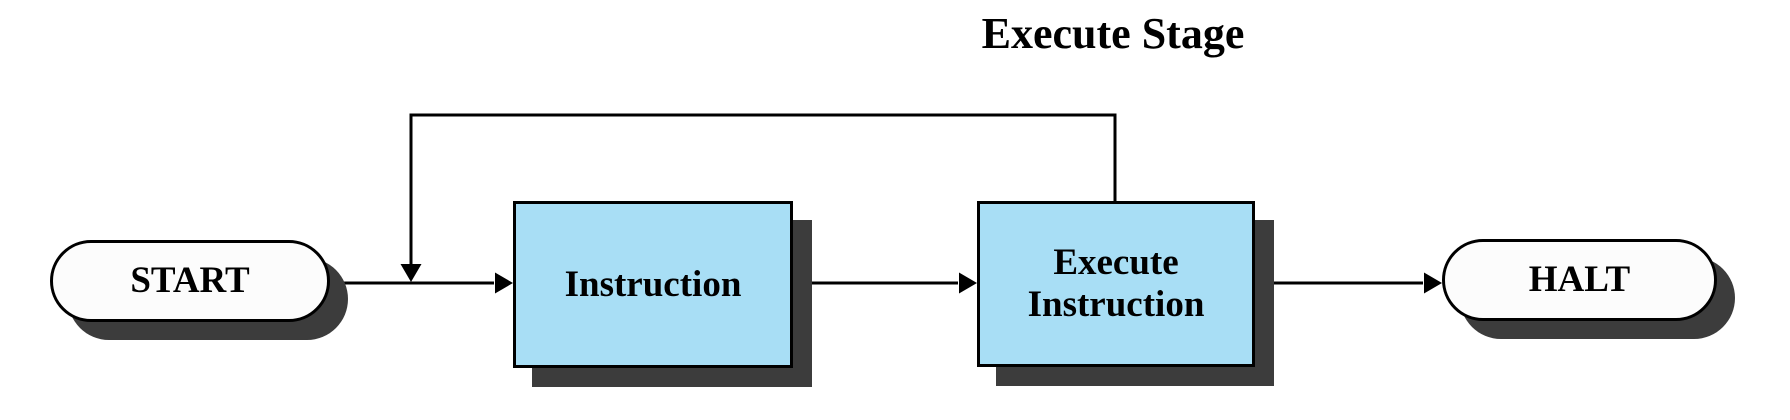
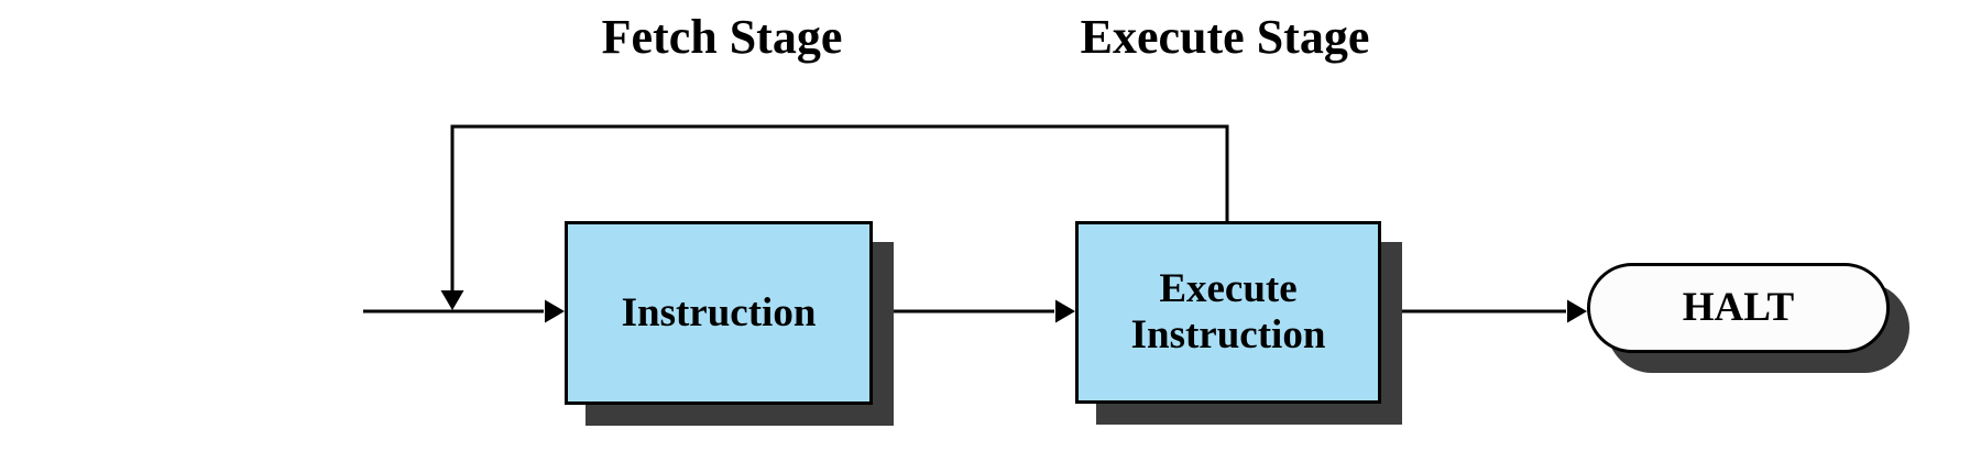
+ Fetch Stage
  Execute Stage
- START
  Instruction
  Execute
  Instruction
  HALT
